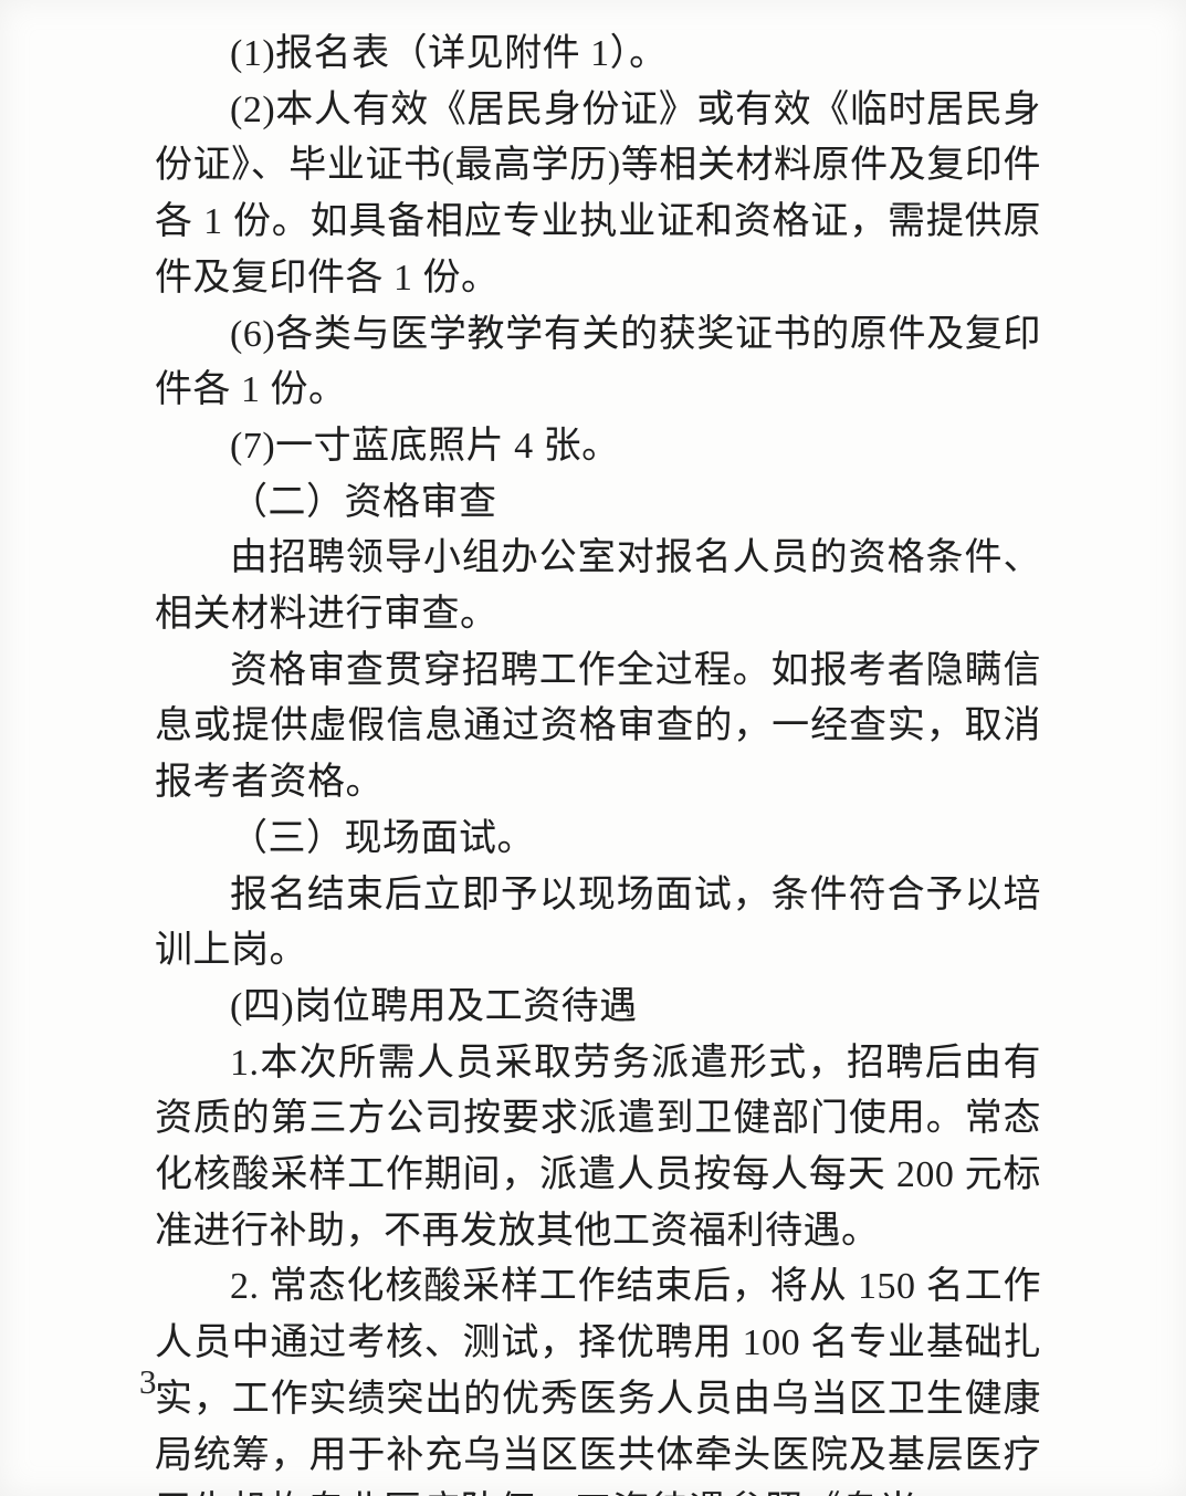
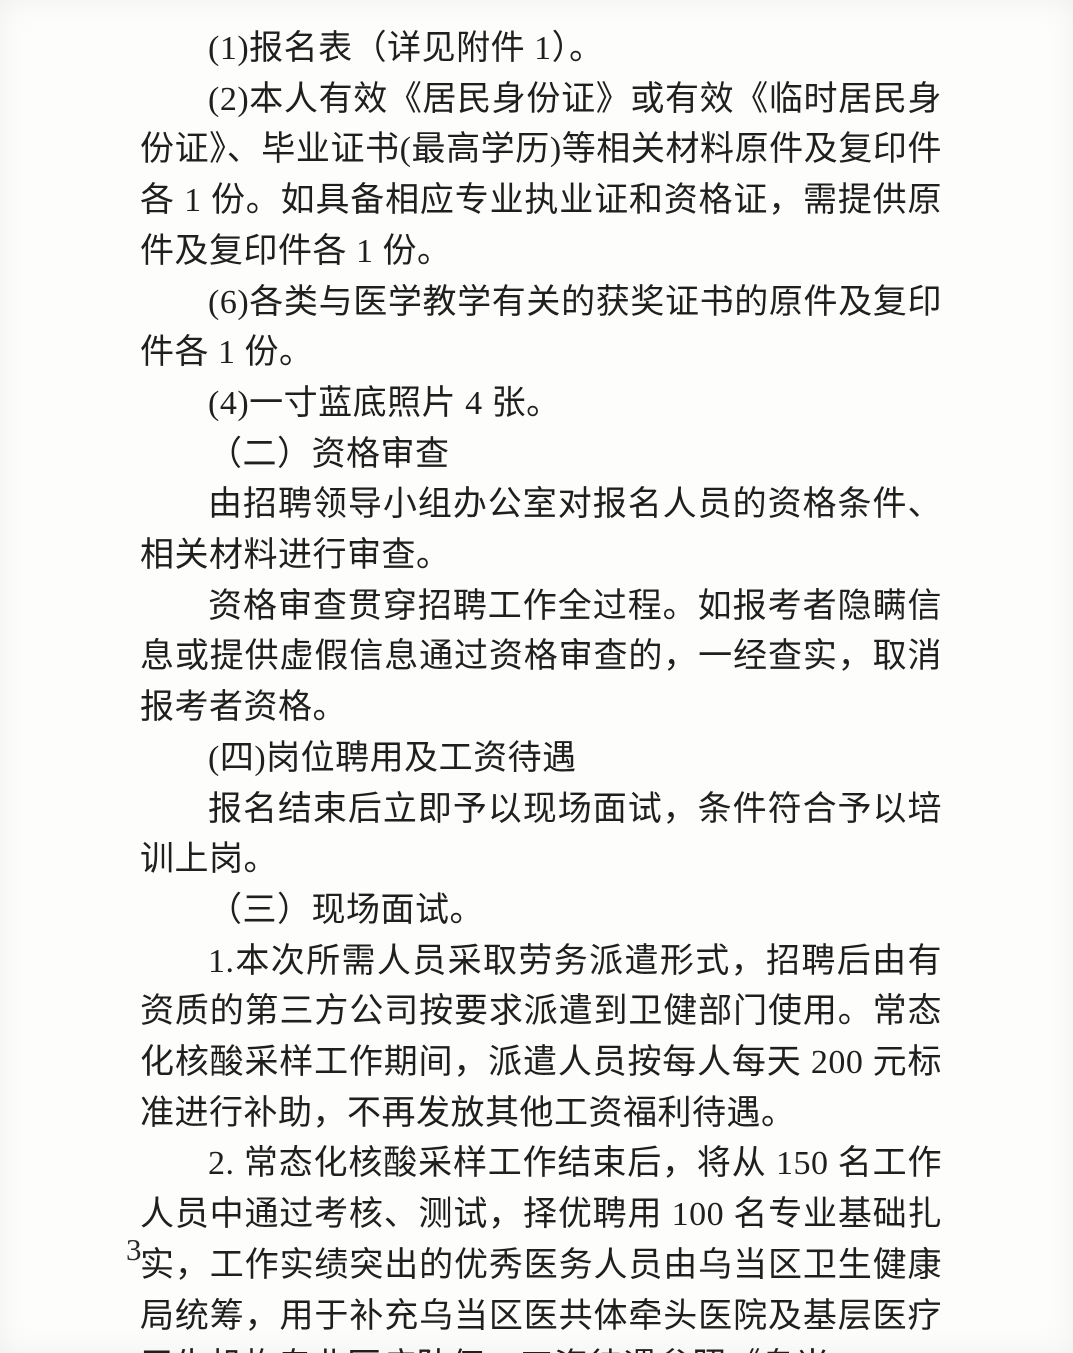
  (1)报名表（详见附件 1）。
  (2)本人有效《居民身份证》或有效《临时居民身份证》、毕业证书(最高学历)等相关材料原件及复印件各 1 份。如具备相应专业执业证和资格证，需提供原件及复印件各 1 份。
  (6)各类与医学教学有关的获奖证书的原件及复印件各 1 份。
- (7)一寸蓝底照片 4 张。
+ (4)一寸蓝底照片 4 张。
  （二）资格审查
  由招聘领导小组办公室对报名人员的资格条件、相关材料进行审查。
  资格审查贯穿招聘工作全过程。如报考者隐瞒信息或提供虚假信息通过资格审查的，一经查实，取消报考者资格。
- （三）现场面试。
+ (四)岗位聘用及工资待遇
  报名结束后立即予以现场面试，条件符合予以培训上岗。
- (四)岗位聘用及工资待遇
+ （三）现场面试。
  1.本次所需人员采取劳务派遣形式，招聘后由有资质的第三方公司按要求派遣到卫健部门使用。常态化核酸采样工作期间，派遣人员按每人每天 200 元标准进行补助，不再发放其他工资福利待遇。
  2. 常态化核酸采样工作结束后，将从 150 名工作人员中通过考核、测试，择优聘用 100 名专业基础扎实，工作实绩突出的优秀医务人员由乌当区卫生健康局统筹，用于补充乌当区医共体牵头医院及基层医疗
  3
